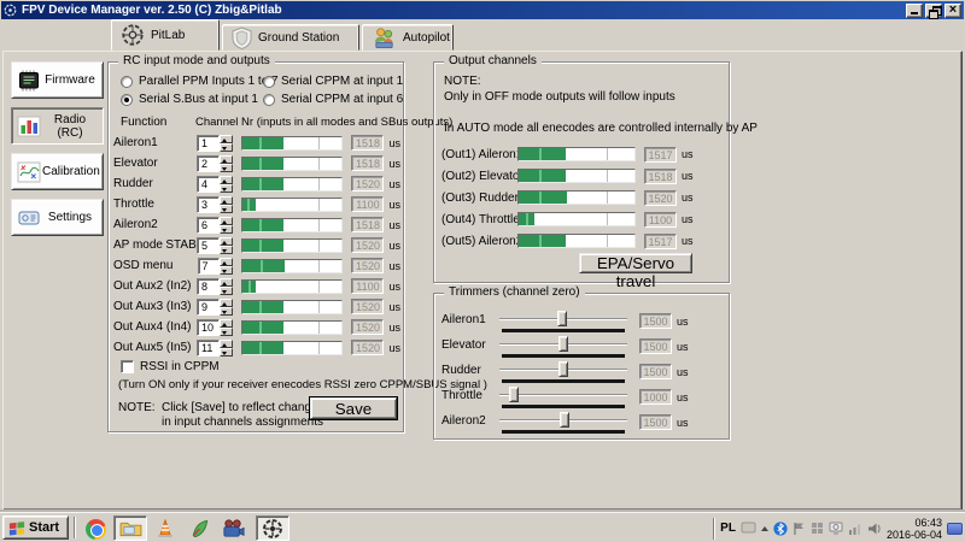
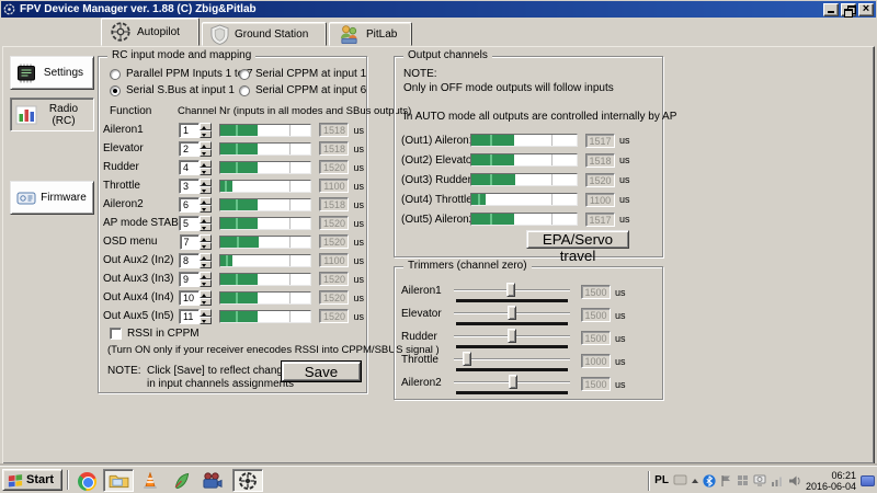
- FPV Device Manager ver. 2.50 (C) Zbig&Pitlab
+ FPV Device Manager ver. 1.88 (C) Zbig&Pitlab
- PitLab
+ Autopilot
  Ground Station
- Autopilot
+ PitLab
- Firmware
+ Settings
  Radio (RC)
- Calibration
- Settings
+ Firmware
- RC input mode and outputs
+ RC input mode and mapping
  Parallel PPM Inputs 1 t
  Serial S.Bus at input 1
  Serial CPPM at input 1
  Serial CPPM at input 6
  Function
  Channel Nr (inputs in all modes and SBus outputs)
  Aileron1
  1
  1518
  us
  Elevator
  2
  1518
  us
  Rudder
  4
  1520
  us
  Throttle
  3
  1100
  us
  Aileron2
  6
  1518
  us
  AP mode
  STAB
  5
  1520
  us
  OSD menu
  7
  1520
  us
  Out Aux2 (In2)
  8
  1100
  us
  Out Aux3 (In3)
  9
  1520
  us
  Out Aux4 (In4)
  10
  1520
  us
  Out Aux5 (In5)
  11
  1520
  us
  RSSI in CPPM
- (Turn ON only if your receiver enecodes RSSI zero CPPM/SBUS signal )
+ (Turn ON only if your receiver enecodes RSSI into CPPM/SBUS signal )
  NOTE:
  Click [Save] to reflect chang
  in input channels assignments
  Save
  Output channels
  NOTE:
  Only in OFF mode outputs will follow inputs
- In AUTO mode all enecodes are controlled internally by AP
+ In AUTO mode all outputs are controlled internally by AP
  (Out1) Aileron
  1517
  us
  (Out2) Elevato
  1518
  us
  (Out3) Rudde
  1520
  us
  (Out4) Throttl
  1100
  us
  (Out5) Aileron
  1517
  us
  EPA/Servo travel
  Trimmers (channel zero)
  Aileron1
  1500
  us
  Elevator
  1500
  us
  Rudder
  1500
  us
  Throttle
  1000
  us
  Aileron2
  1500
  us
  Start
  PL
- 06:43
+ 06:21
  2016-06-04
